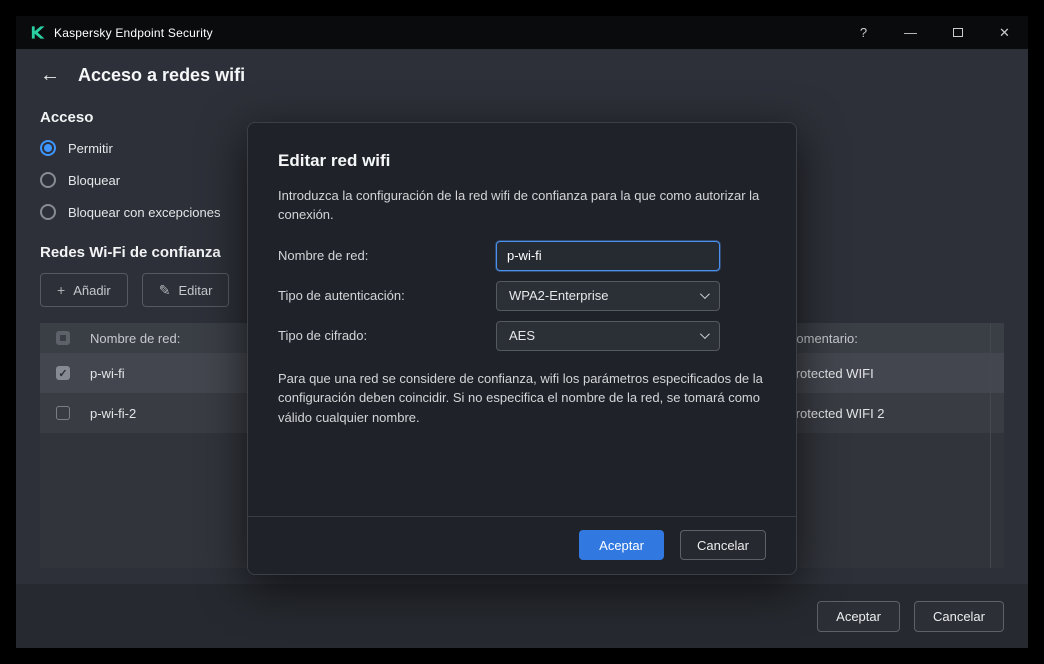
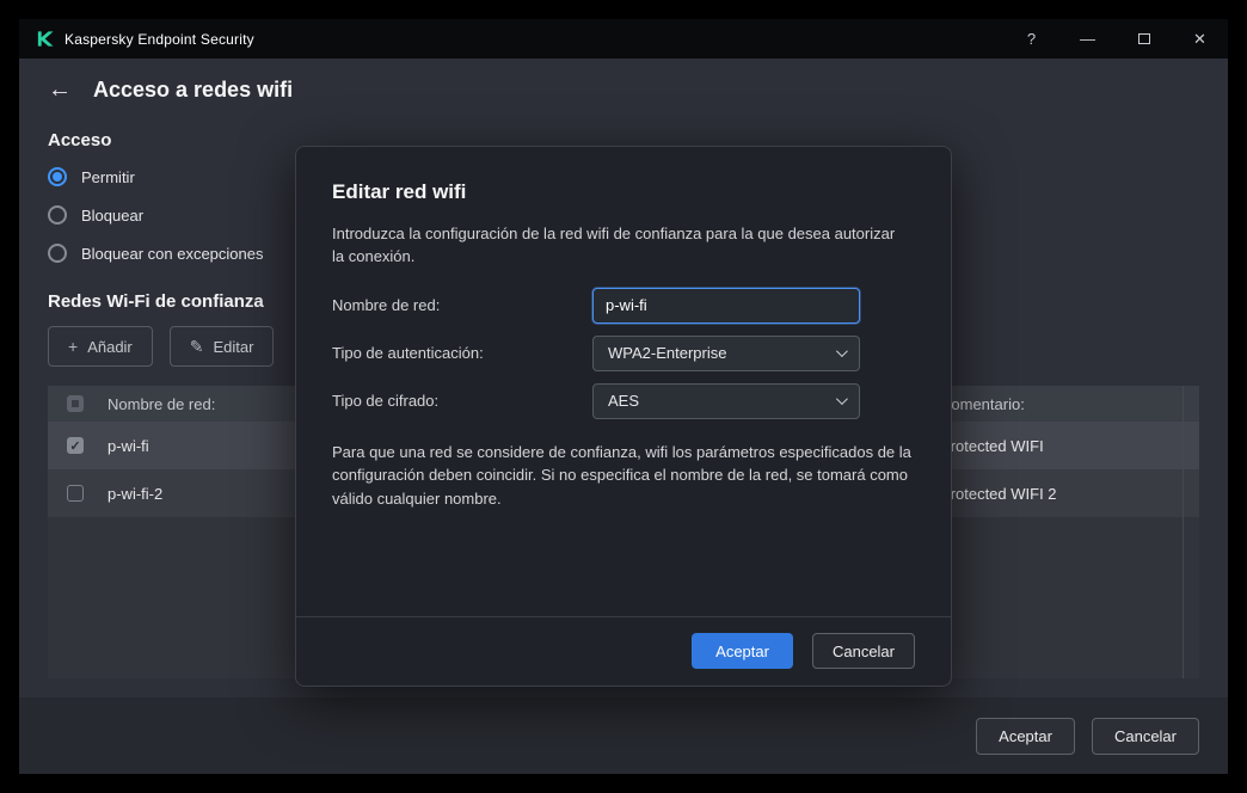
  Kaspersky Endpoint Security
  ?
  —
  ✕
  ←
  Acceso a redes wifi
  Acceso
  Permitir
  Bloquear
  Bloquear con excepciones
  Redes Wi-Fi de confianza
  +
  Añadir
  ✎
  Editar
  Nombre de red:
  omentario:
  ✓
  p-wi-fi
  rotected WIFI
  p-wi-fi-2
  rotected WIFI 2
  Aceptar
  Cancelar
  Editar red wifi
- Introduzca la configuración de la red wifi de confianza para la que como autorizar la conexión.
+ Introduzca la configuración de la red wifi de confianza para la que desea autorizar la conexión.
  Nombre de red:
  p-wi-fi
  Tipo de autenticación:
  WPA2-Enterprise
  Tipo de cifrado:
  AES
  Para que una red se considere de confianza, wifi los parámetros especificados de la configuración deben coincidir. Si no especifica el nombre de la red, se tomará como válido cualquier nombre.
  Aceptar
  Cancelar
